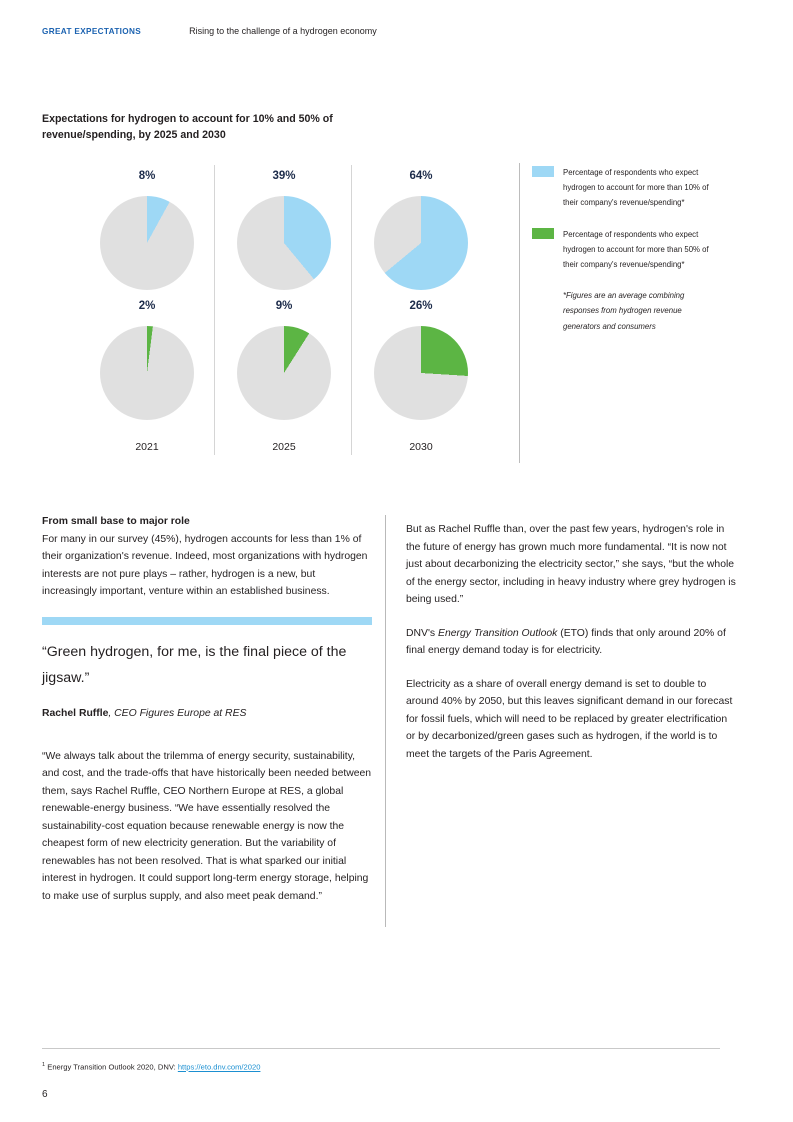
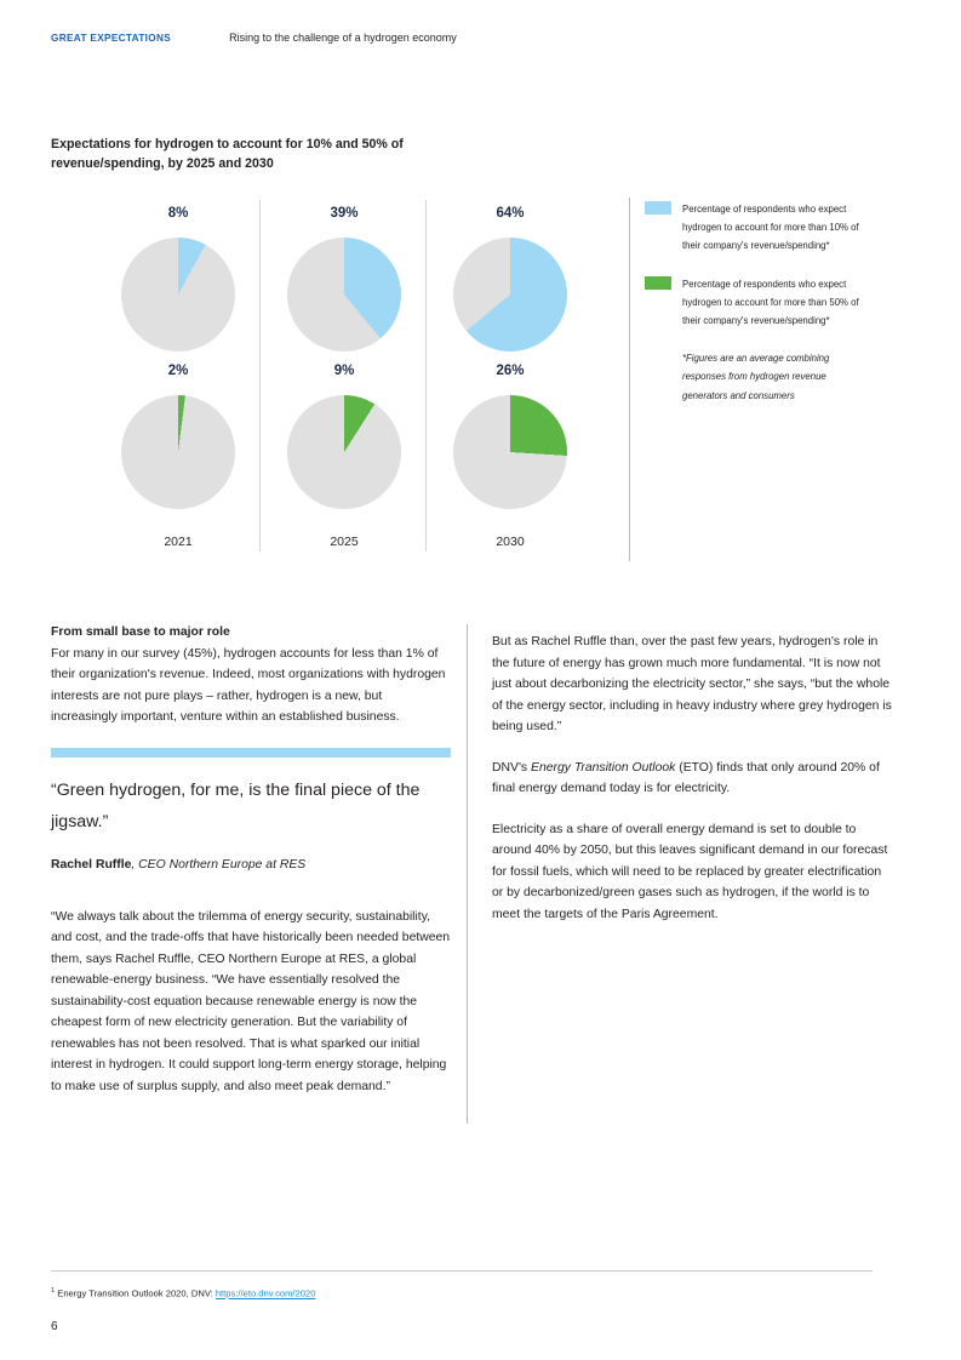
  GREAT EXPECTATIONS
  Rising to the challenge of a hydrogen economy
  Expectations for hydrogen to account for 10% and 50% of revenue/spending, by 2025 and 2030
  8%
  2%
  2021
  39%
  9%
  2025
  64%
  26%
  2030
  Percentage of respondents who expect hydrogen to account for more than 10% of their company's revenue/spending*
  Percentage of respondents who expect hydrogen to account for more than 50% of their company's revenue/spending*
  *Figures are an average combining responses from hydrogen revenue generators and consumers
  From small base to major role
  For many in our survey (45%), hydrogen accounts for less than 1% of their organization's revenue. Indeed, most organizations with hydrogen interests are not pure plays – rather, hydrogen is a new, but increasingly important, venture within an established business.
  “Green hydrogen, for me, is the final piece of the jigsaw.”
- Rachel Ruffle, CEO Figures Europe at RES
+ Rachel Ruffle, CEO Northern Europe at RES
  “We always talk about the trilemma of energy security, sustainability, and cost, and the trade-offs that have historically been needed between them, says Rachel Ruffle, CEO Northern Europe at RES, a global renewable-energy business. “We have essentially resolved the sustainability-cost equation because renewable energy is now the cheapest form of new electricity generation. But the variability of renewables has not been resolved. That is what sparked our initial interest in hydrogen. It could support long-term energy storage, helping to make use of surplus supply, and also meet peak demand.”
  But as Rachel Ruffle than, over the past few years, hydrogen's role in the future of energy has grown much more fundamental. “It is now not just about decarbonizing the electricity sector,” she says, “but the whole of the energy sector, including in heavy industry where grey hydrogen is being used.”
  DNV's Energy Transition Outlook (ETO) finds that only around 20% of final energy demand today is for electricity.
  Electricity as a share of overall energy demand is set to double to around 40% by 2050, but this leaves significant demand in our forecast for fossil fuels, which will need to be replaced by greater electrification or by decarbonized/green gases such as hydrogen, if the world is to meet the targets of the Paris Agreement.
  Energy Transition Outlook 2020, DNV: https://eto.dnv.com/2020
  6
